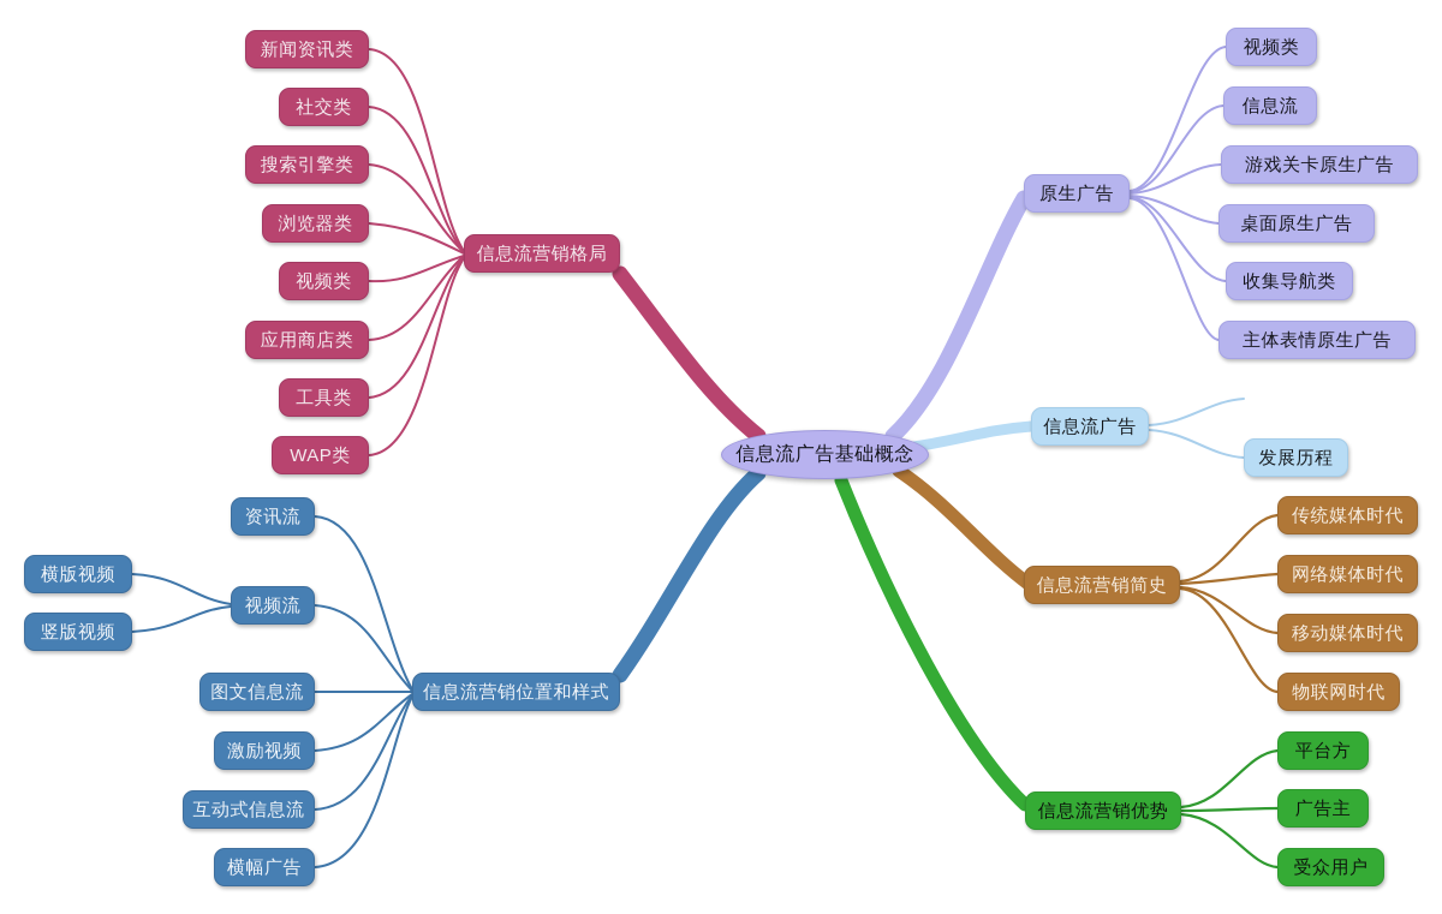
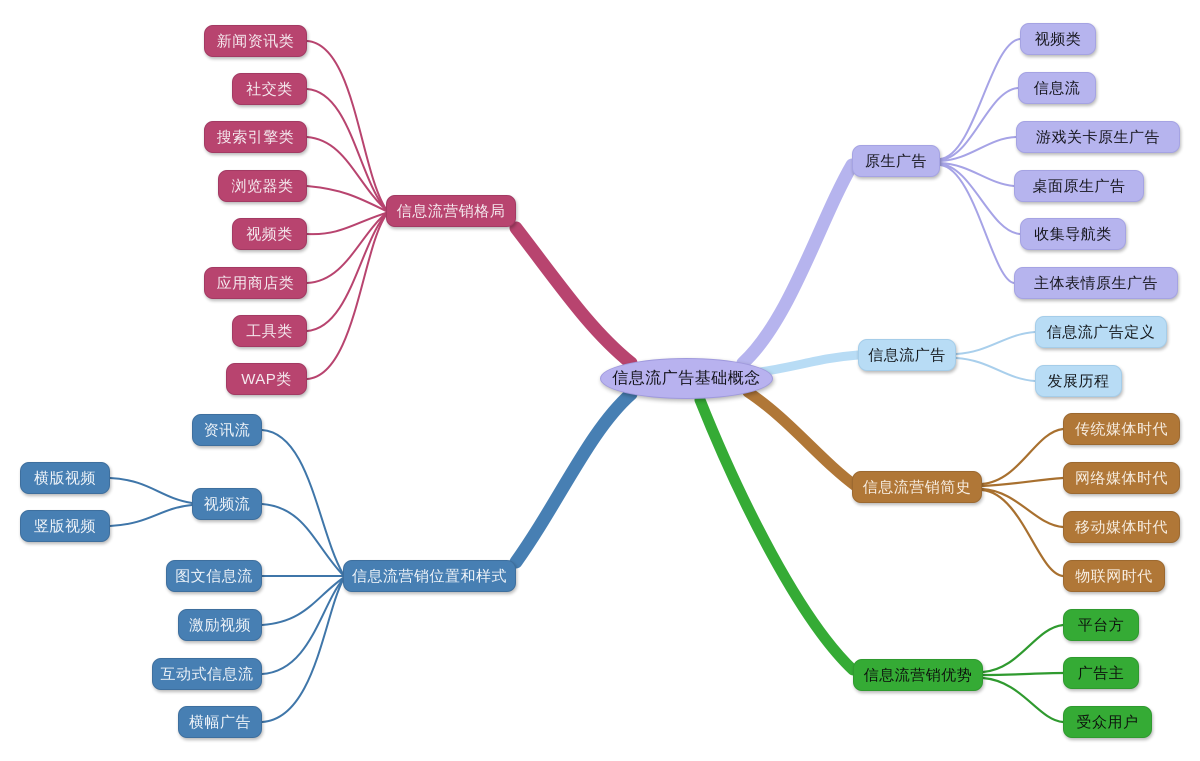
  信息流广告基础概念
  信息流营销格局
  新闻资讯类
  社交类
  搜索引擎类
  浏览器类
  视频类
  应用商店类
  工具类
  WAP类
  信息流营销位置和样式
  资讯流
  视频流
  横版视频
  竖版视频
  图文信息流
  激励视频
  互动式信息流
  横幅广告
  原生广告
  视频类
  信息流
  游戏关卡原生广告
  桌面原生广告
  收集导航类
  主体表情原生广告
  信息流广告
+ 信息流广告定义
  发展历程
  信息流营销简史
  传统媒体时代
  网络媒体时代
  移动媒体时代
  物联网时代
  信息流营销优势
  平台方
  广告主
  受众用户
